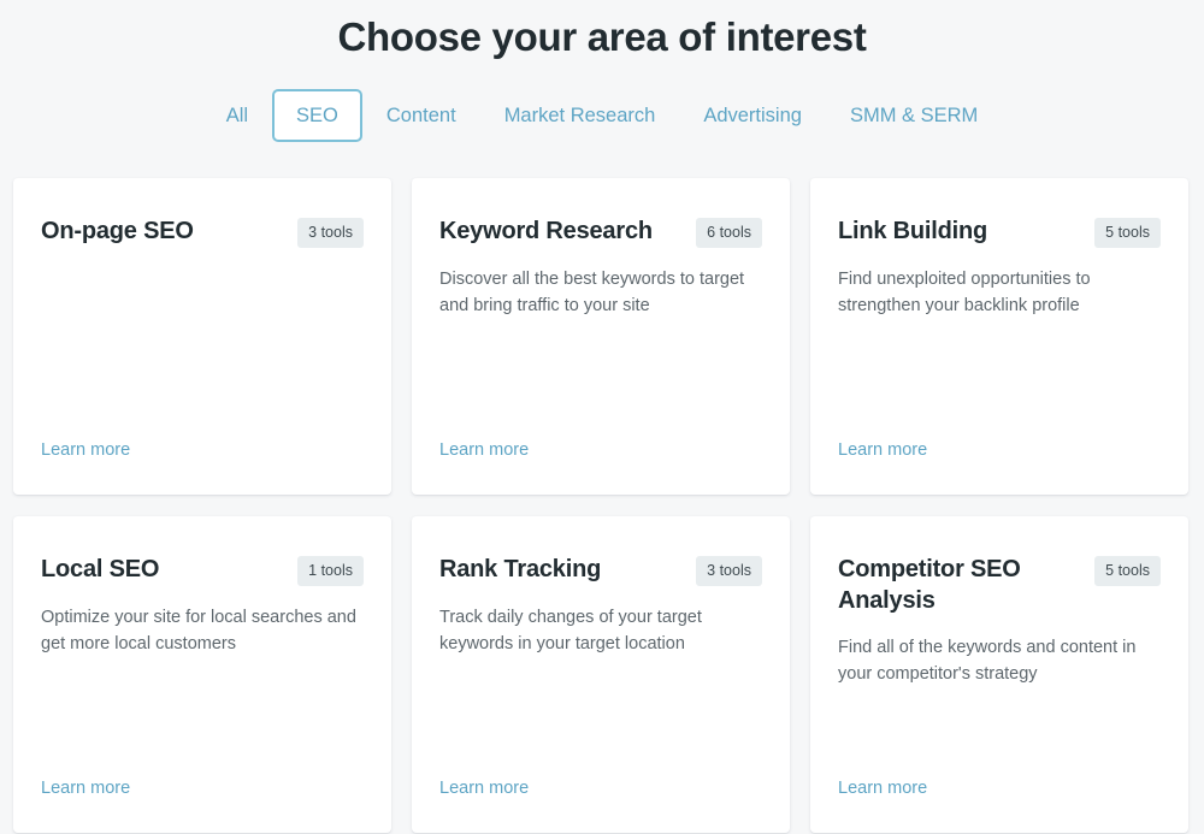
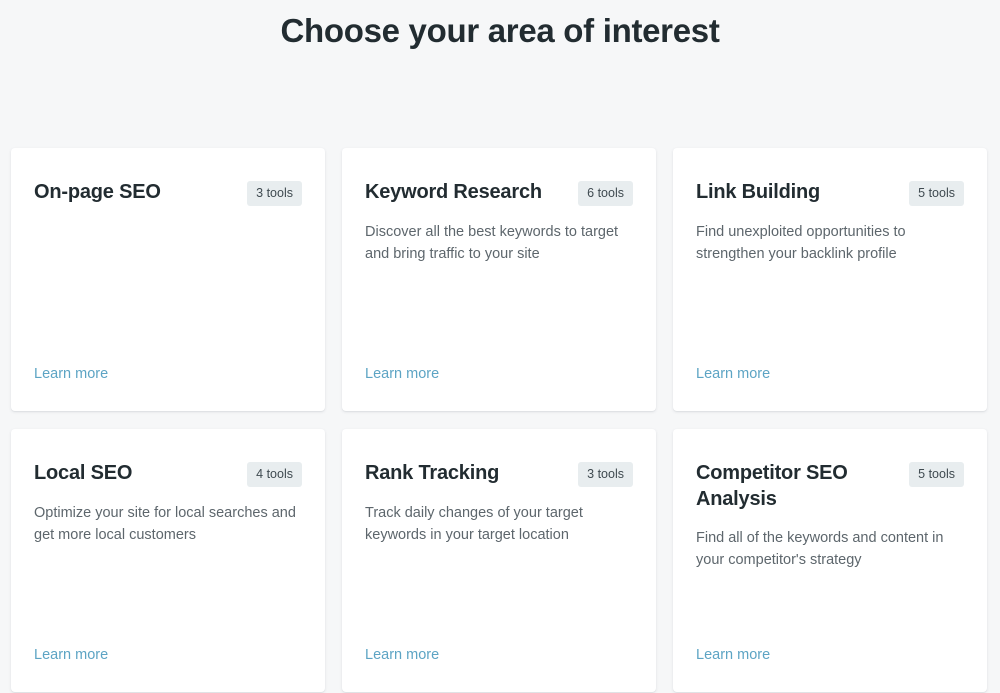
  Choose your area of interest
- All
- SEO
- Content
- Market Research
- Advertising
- SMM & SERM
  On-page SEO
  3 tools
  Learn more
  Keyword Research
  6 tools
  Discover all the best keywords to target and bring traffic to your site
  Learn more
  Link Building
  5 tools
  Find unexploited opportunities to strengthen your backlink profile
  Learn more
  Local SEO
- 1 tools
+ 4 tools
  Optimize your site for local searches and get more local customers
  Learn more
  Rank Tracking
  3 tools
  Track daily changes of your target keywords in your target location
  Learn more
  Competitor SEO Analysis
  5 tools
  Find all of the keywords and content in your competitor's strategy
  Learn more
